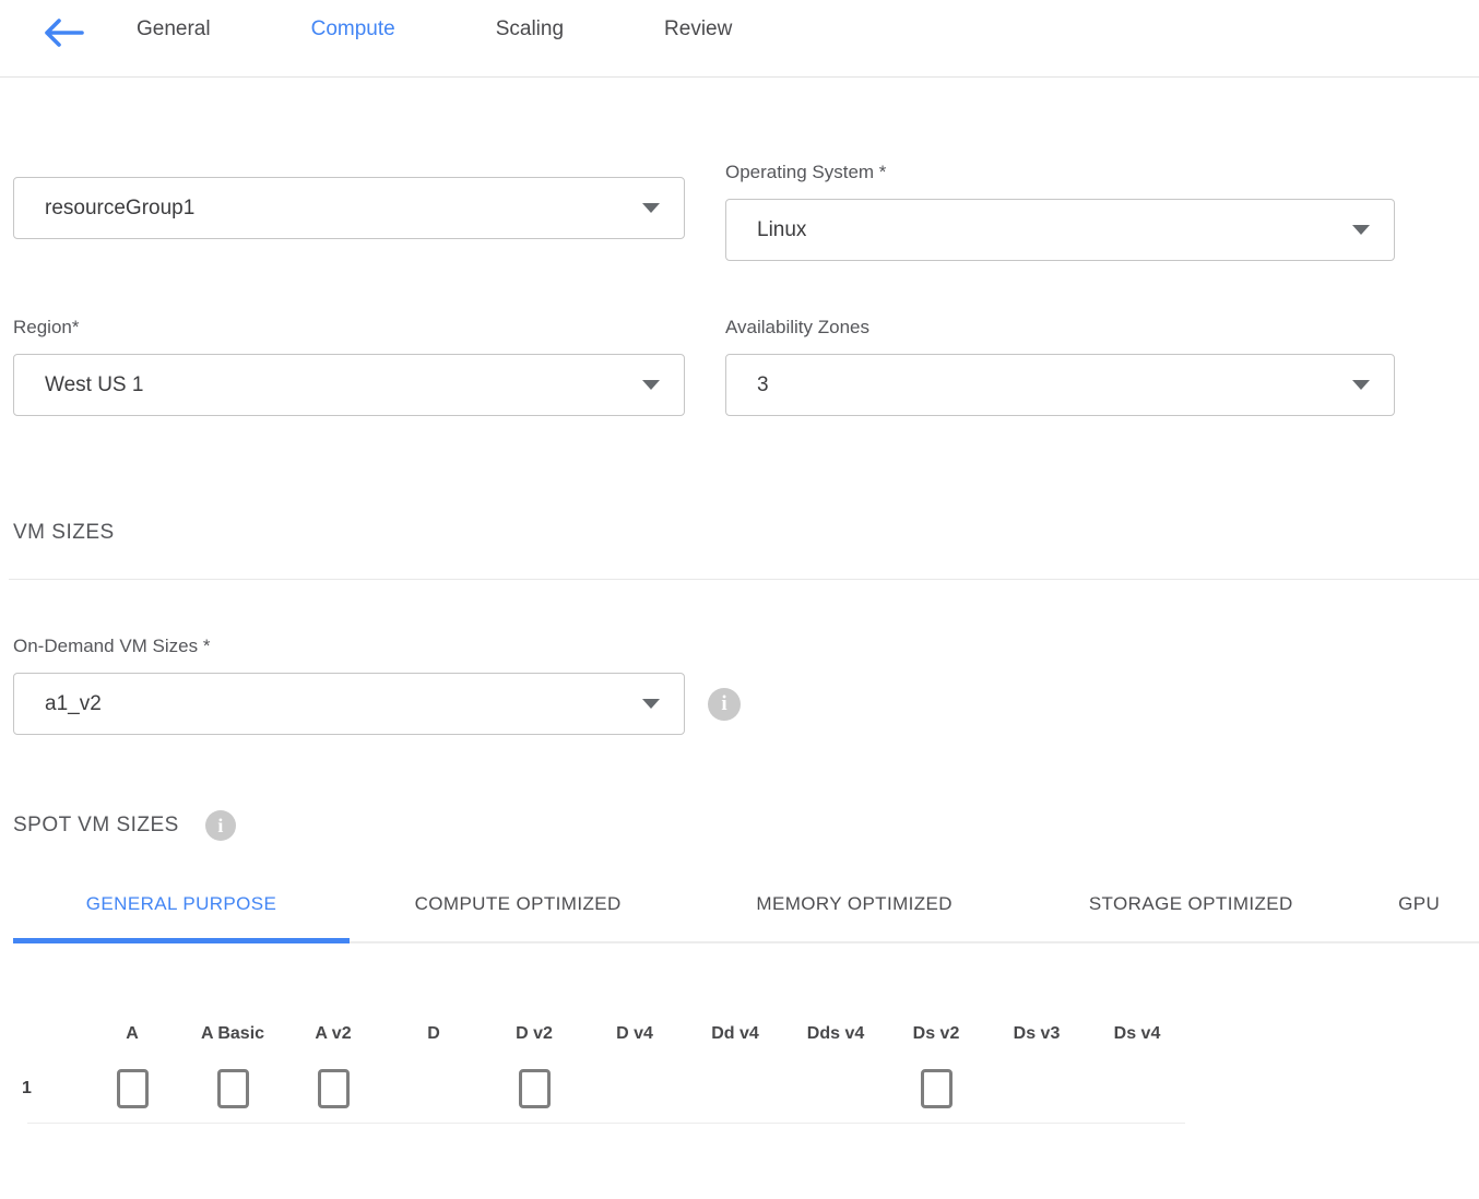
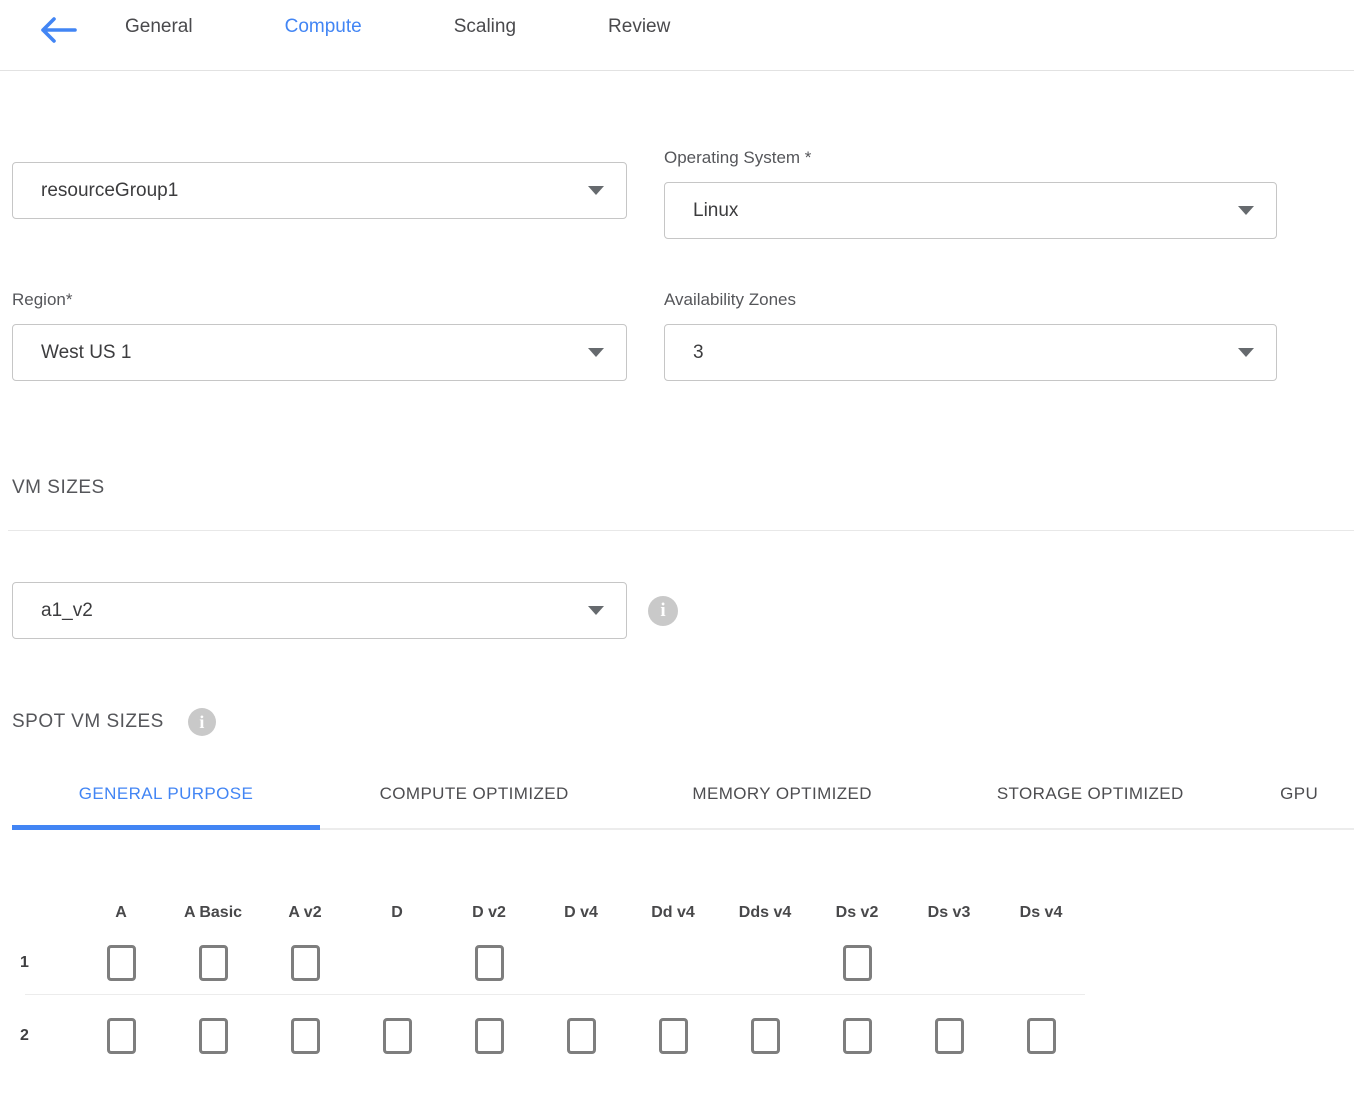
  General
  Compute
  Scaling
  Review
  resourceGroup1
  Operating System *
  Linux
  Region*
  West US 1
  Availability Zones
  3
  VM SIZES
- On-Demand VM Sizes *
  a1_v2
  i
  SPOT VM SIZES
  i
  GENERAL PURPOSE
  COMPUTE OPTIMIZED
  MEMORY OPTIMIZED
  STORAGE OPTIMIZED
  GPU
  A
  A Basic
  A v2
  D
  D v2
  D v4
  Dd v4
  Dds v4
  Ds v2
  Ds v3
  Ds v4
  1
+ 2
